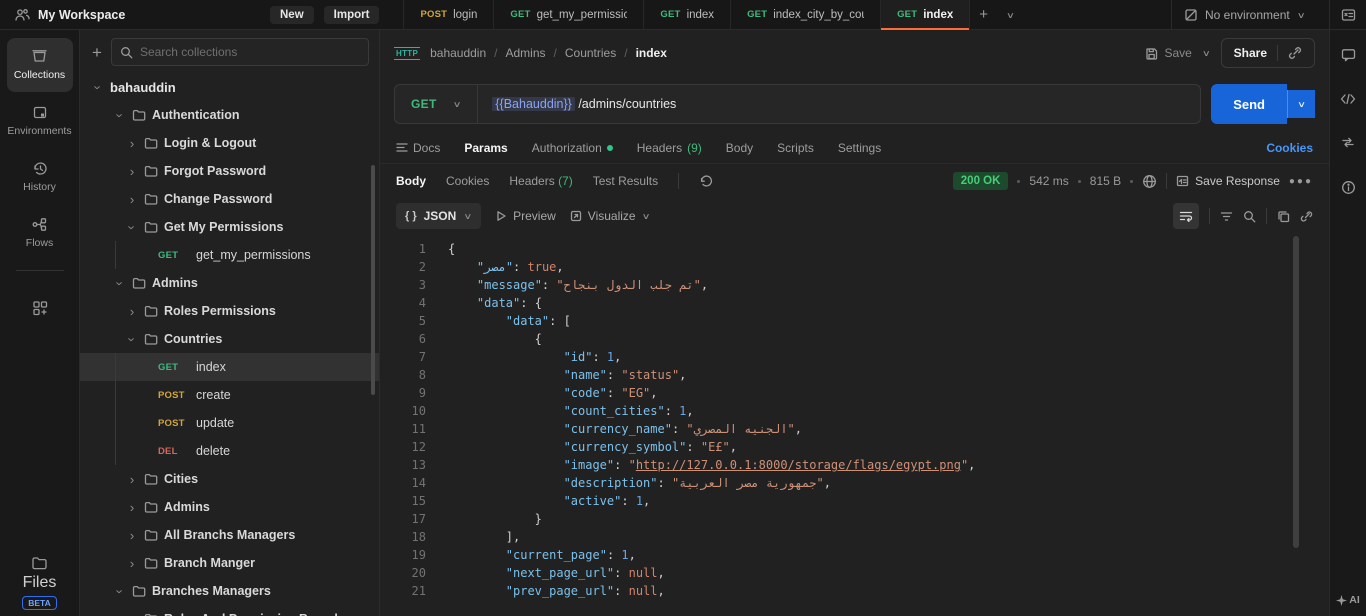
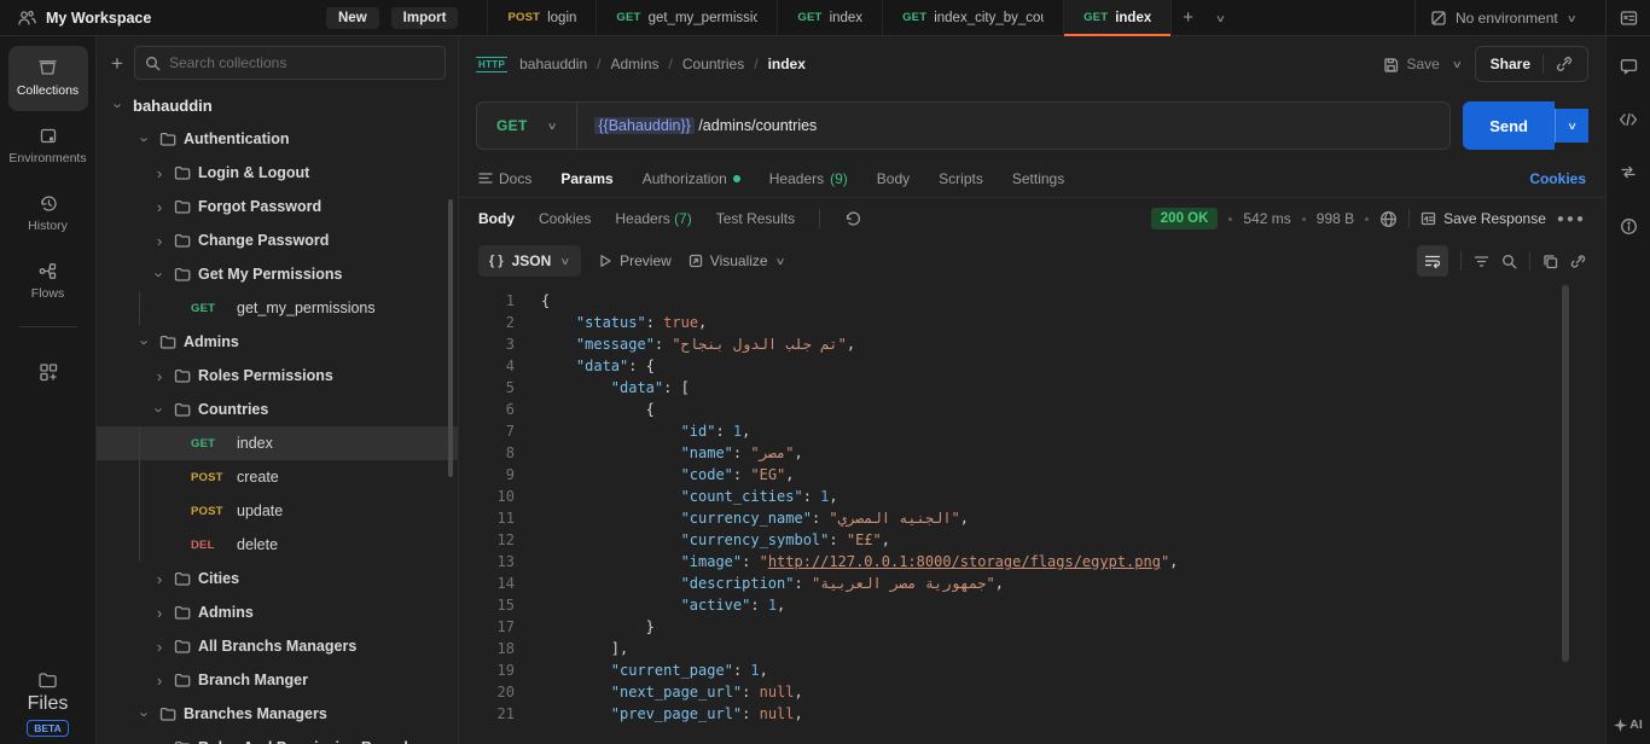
  My Workspace
  New
  Import
  POST
  login
  GET
  get_my_permissic
  GET
  index
  GET
  index_city_by_co
  GET
  index
  +
  ∨
  No environment
  ∨
  Collections
  Environments
  History
  Flows
  Files
  BETA
  +
  Search collections
  bahauddin
  Authentication
  ›
  Login & Logout
  ›
  Forgot Password
  ›
  Change Password
  Get My Permissions
  GET
  get_my_permissions
  Admins
  ›
  Roles Permissions
  Countries
  GET
  index
  POST
  create
  POST
  update
  DEL
  delete
  ›
  Cities
  ›
  Admins
  ›
  All Branchs Managers
  ›
  Branch Manger
  Branches Managers
  HTTP
  bahauddin
  /
  Admins
  /
  Countries
  /
  index
  Save
  ∨
  Share
  GET
  ∨
  {{Bahauddin}} /admins/countries
  Send
  ∨
  Docs
  Params
  Authorization
  Headers
  (9)
  Body
  Scripts
  Settings
  Cookies
  Body
  Cookies
  Headers (7)
  Test Results
  200 OK
  542 ms
- 815 B
+ 998 B
  Save Response
  ●●●
  { }
  JSON
  ∨
  Preview
  Visualize
  ∨
  1
  {
  2
- "مصر": true,
+ "status": true,
  3
  "message": "تم جلب الدول بنجاح",
  4
  "data": {
  5
  "data": [
  6
  {
  7
  "id": 1,
  8
- "name": "status",
+ "name": "مصر",
  9
  "code": "EG",
  10
  "count_cities": 1,
  11
  "currency_name": "الجنيه المصري",
  12
  "currency_symbol": "E£",
  13
  "image": "http://127.0.0.1:8000/storage/flags/egypt.png",
  14
  "description": "جمهورية مصر العربية",
  15
  "active": 1,
  17
  }
  18
  ],
  19
  "current_page": 1,
  20
  "next_page_url": null,
  21
  "prev_page_url": null,
  AI
